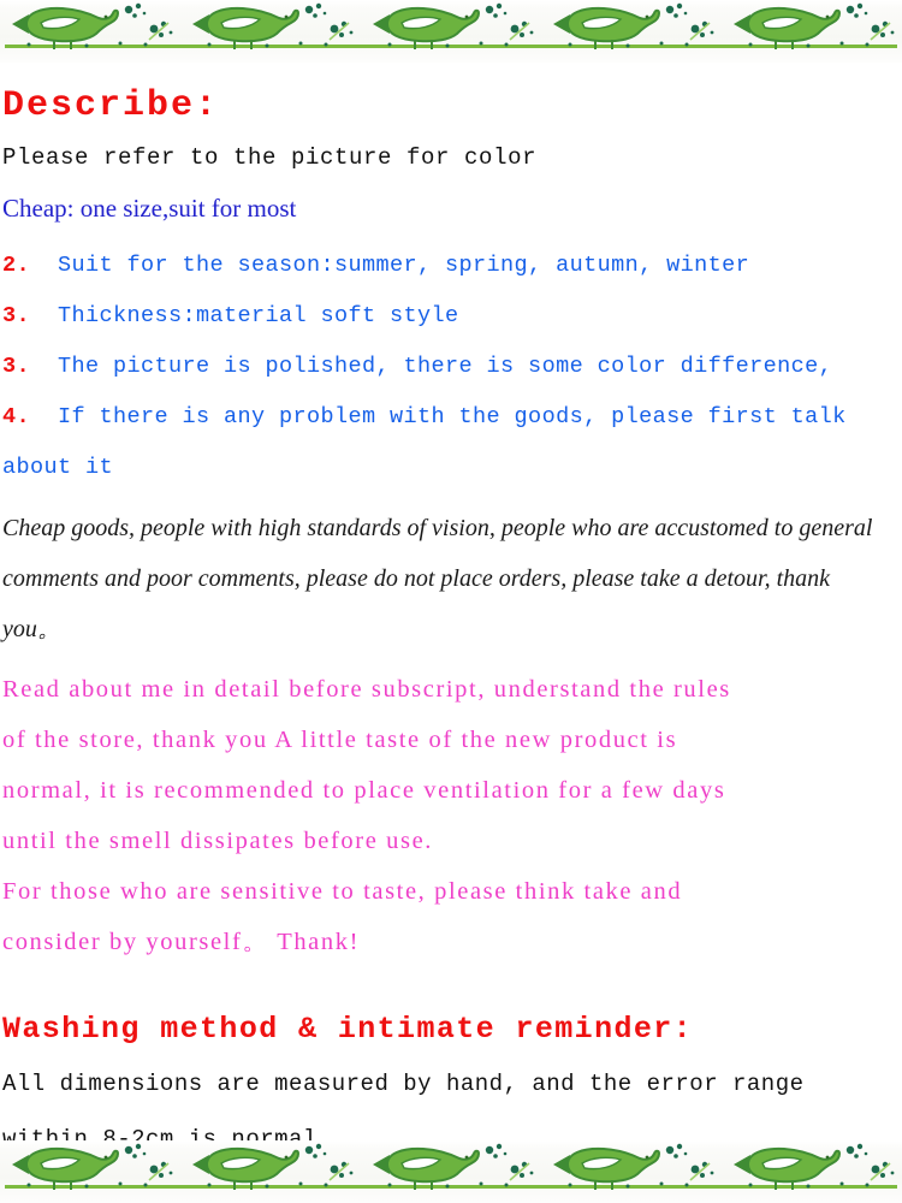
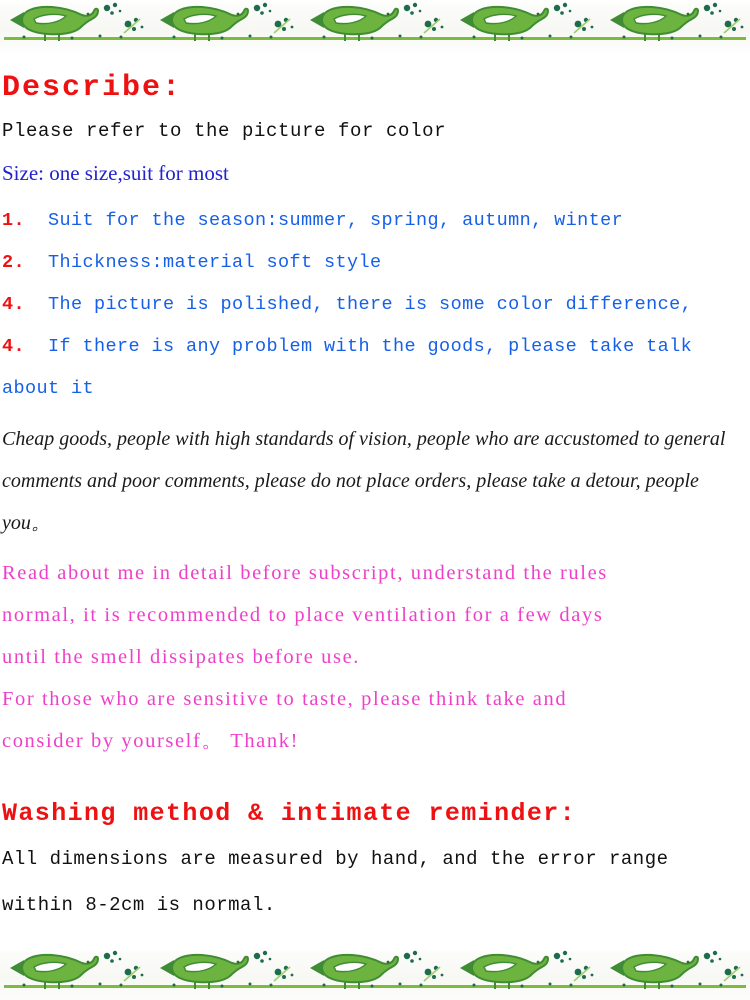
  Describe:
  Please refer to the picture for color
- Cheap: one size,suit for most
+ Size: one size,suit for most
- 2. Suit for the season:summer, spring, autumn, winter
+ 1. Suit for the season:summer, spring, autumn, winter
- 3. Thickness:material soft style
+ 2. Thickness:material soft style
- 3. The picture is polished, there is some color difference,
+ 4. The picture is polished, there is some color difference,
- 4. If there is any problem with the goods, please first talk
+ 4. If there is any problem with the goods, please take talk
  about it
- Cheap goods, people with high standards of vision, people who are accustomed to general comments and poor comments, please do not place orders, please take a detour, thank you。
+ Cheap goods, people with high standards of vision, people who are accustomed to general comments and poor comments, please do not place orders, please take a detour, people you。
  Read about me in detail before subscript, understand the rules
- of the store, thank you A little taste of the new product is
  normal, it is recommended to place ventilation for a few days
  until the smell dissipates before use.
  For those who are sensitive to taste, please think take and
  consider by yourself。 Thank!
  Washing method & intimate reminder:
  All dimensions are measured by hand, and the error range
  within 8-2cm is normal.
